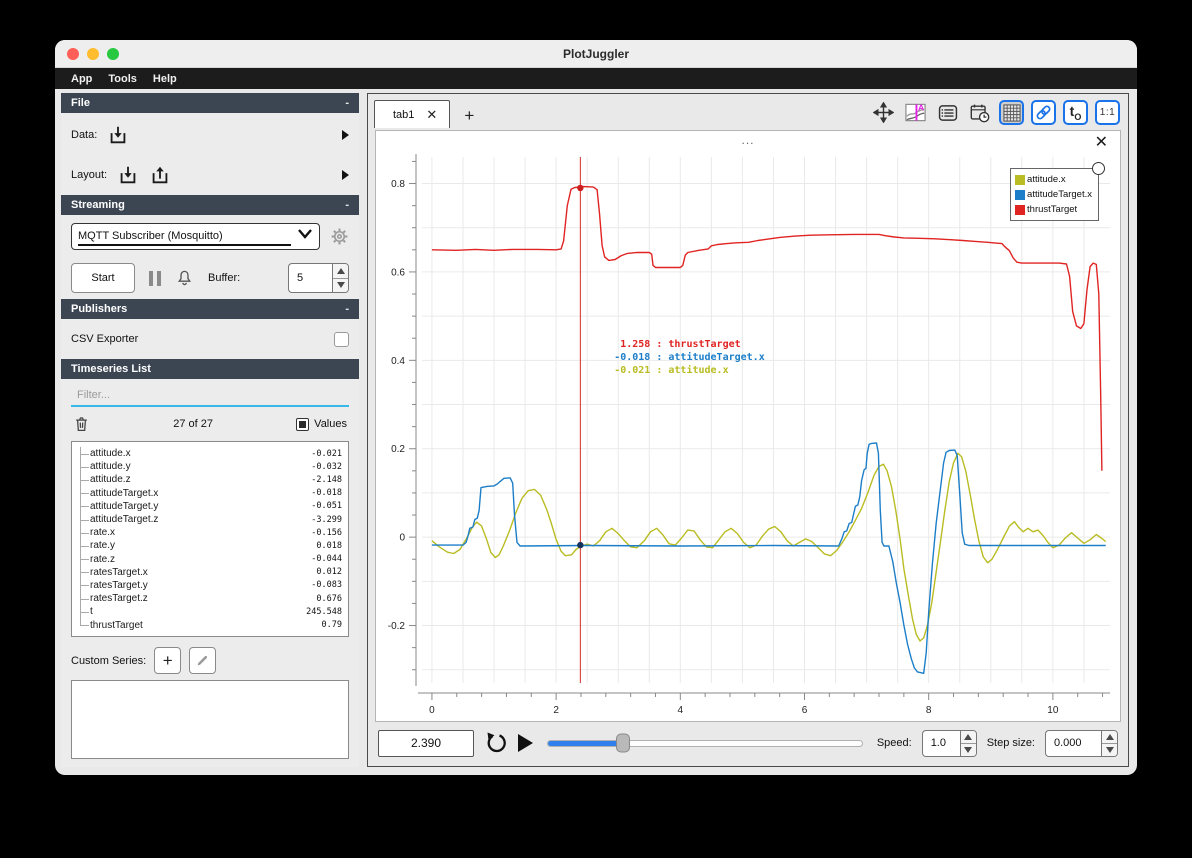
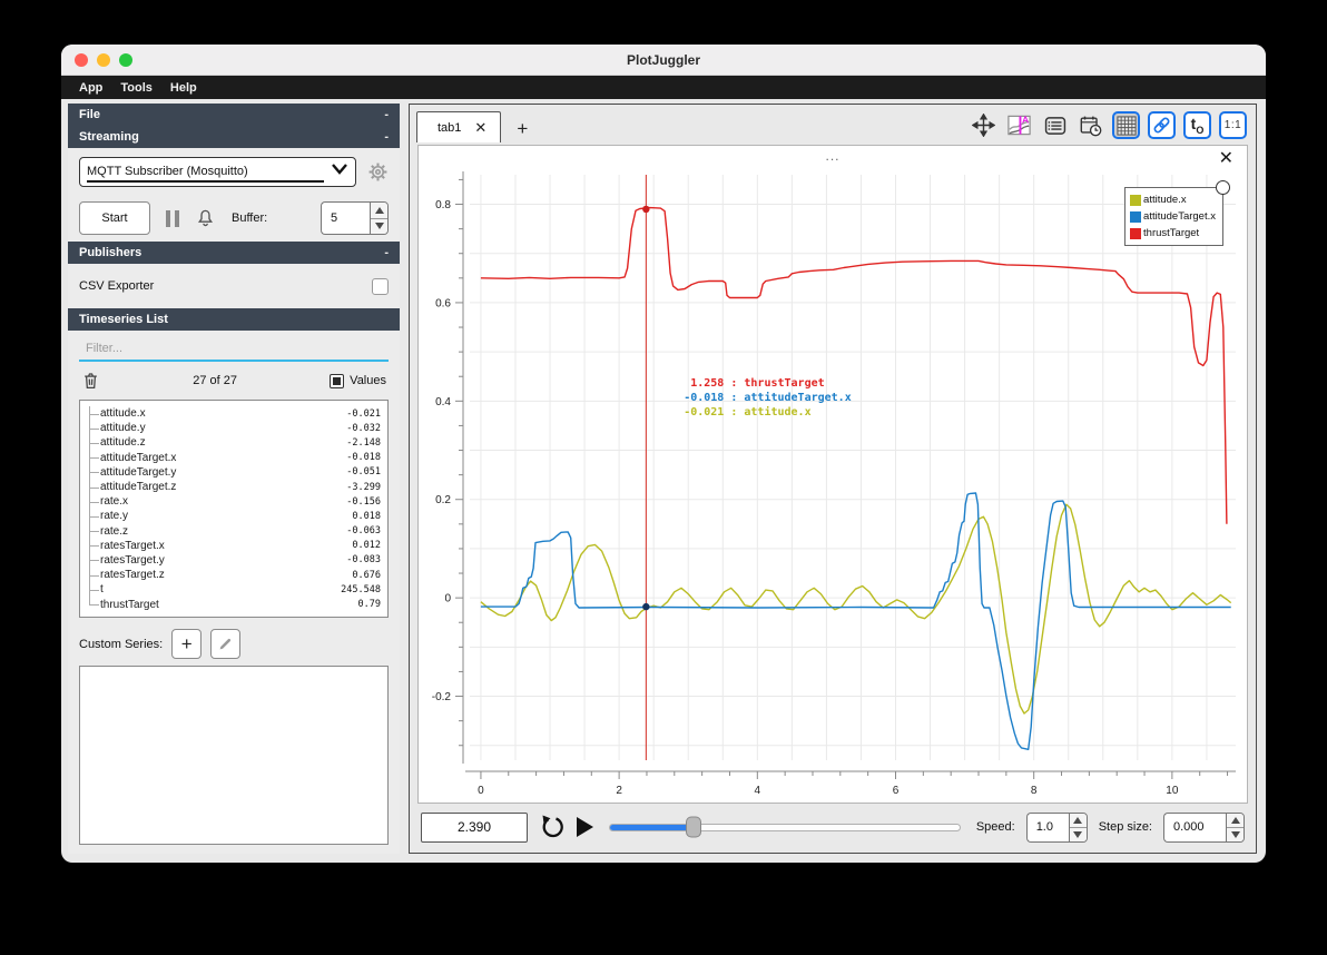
  PlotJuggler
  App
  Tools
  Help
  File
  -
- Data:
- Layout:
  Streaming
  -
  MQTT Subscriber (Mosquitto)
  Start
  Buffer:
  5
  Publishers
  -
  CSV Exporter
  Timeseries List
  Filter...
  27 of 27
  Values
  attitude.x
  -0.021
  attitude.y
  -0.032
  attitude.z
  -2.148
  attitudeTarget.x
  -0.018
  attitudeTarget.y
  -0.051
  attitudeTarget.z
  -3.299
  rate.x
  -0.156
  rate.y
  0.018
  rate.z
- -0.044
+ -0.063
  ratesTarget.x
  0.012
  ratesTarget.y
  -0.083
  ratesTarget.z
  0.676
  t
  245.548
  thrustTarget
  0.79
  Custom Series:
  +
  tab1
  ✕
  +
  A
  tO
  1:1
  -0.2
  0
  0.2
  0.4
  0.6
  0.8
  0
  2
  4
  6
  8
  10
  ...
  ✕
  attitude.x
  attitudeTarget.x
  thrustTarget
  1.258 : thrustTarget
  -0.018 : attitudeTarget.x
  -0.021 : attitude.x
  2.390
  Speed:
  1.0
  Step size:
  0.000
